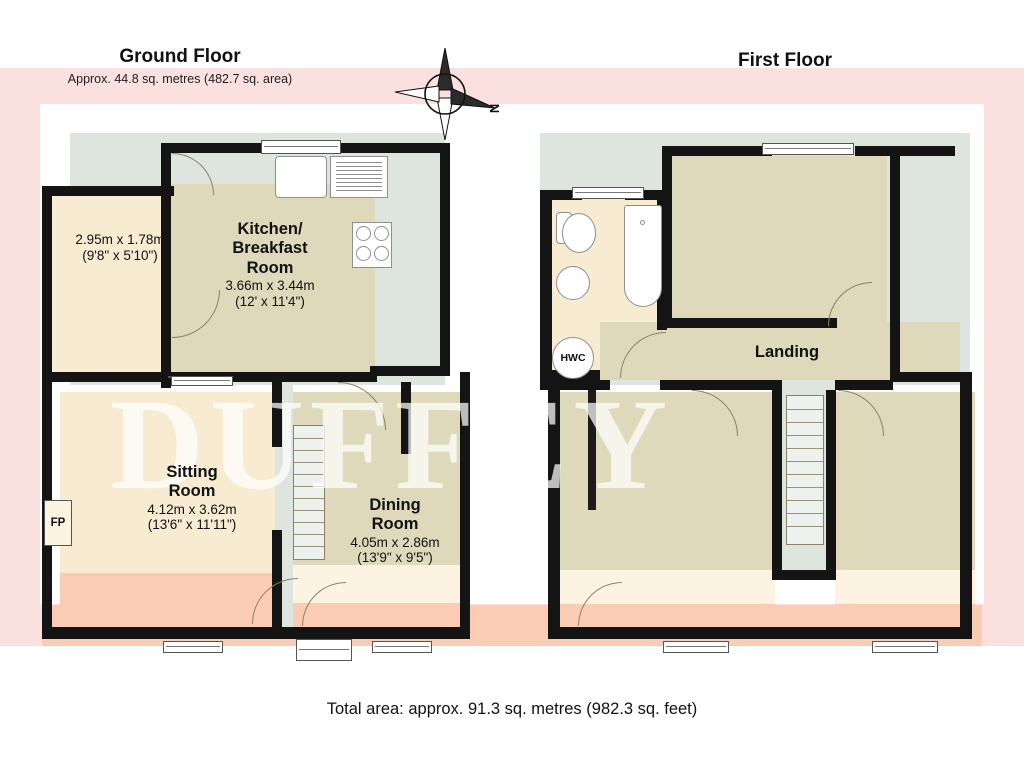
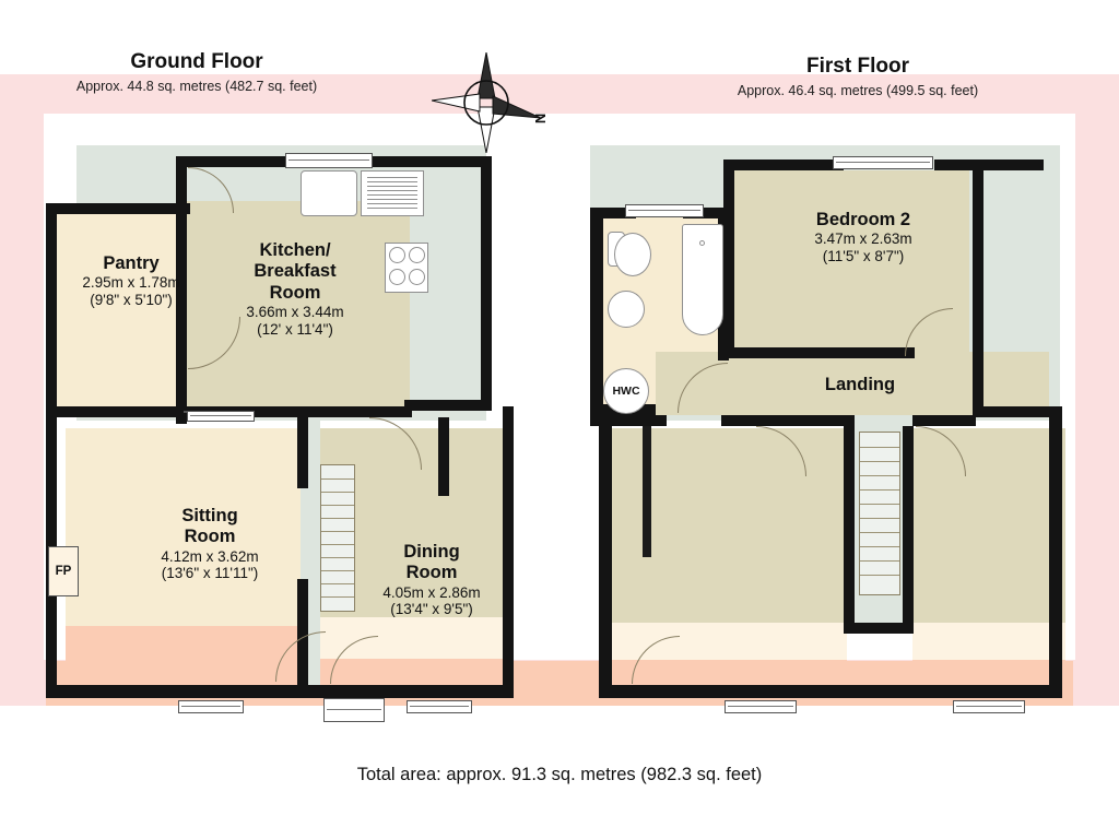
  FP
  HWC
- DUFFEY
  Ground Floor
- Approx. 44.8 sq. metres (482.7 sq. area)
+ Approx. 44.8 sq. metres (482.7 sq. feet)
  First Floor
+ Approx. 46.4 sq. metres (499.5 sq. feet)
+ Pantry
  2.95m x 1.78m
  (9'8" x 5'10")
  Kitchen/
  Breakfast
  Room
  3.66m x 3.44m
  (12' x 11'4")
  Sitting
  Room
  4.12m x 3.62m
  (13'6" x 11'11")
  Dining
  Room
  4.05m x 2.86m
- (13'9" x 9'5")
+ (13'4" x 9'5")
+ Bedroom 2
+ 3.47m x 2.63m
+ (11'5" x 8'7")
  Landing
  Total area: approx. 91.3 sq. metres (982.3 sq. feet)
